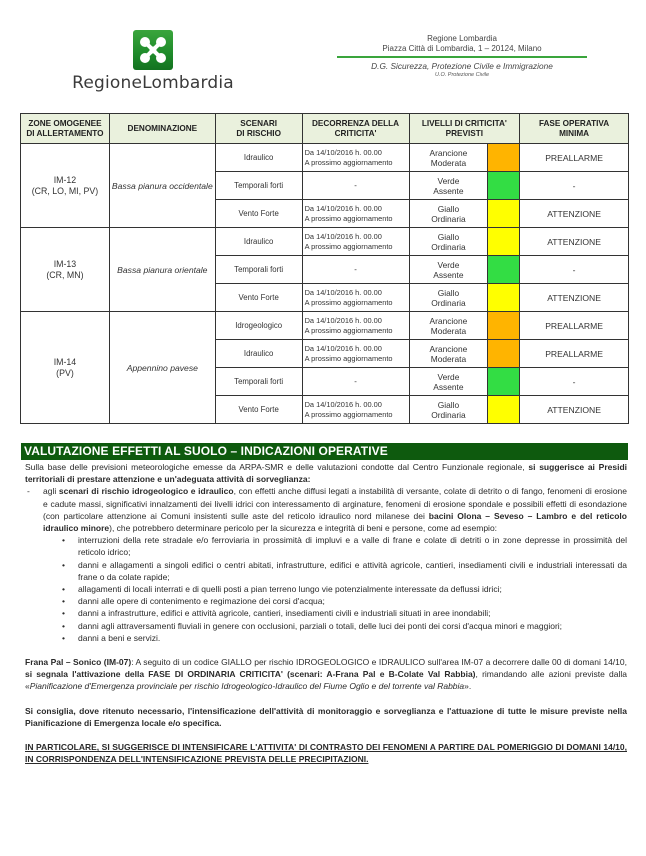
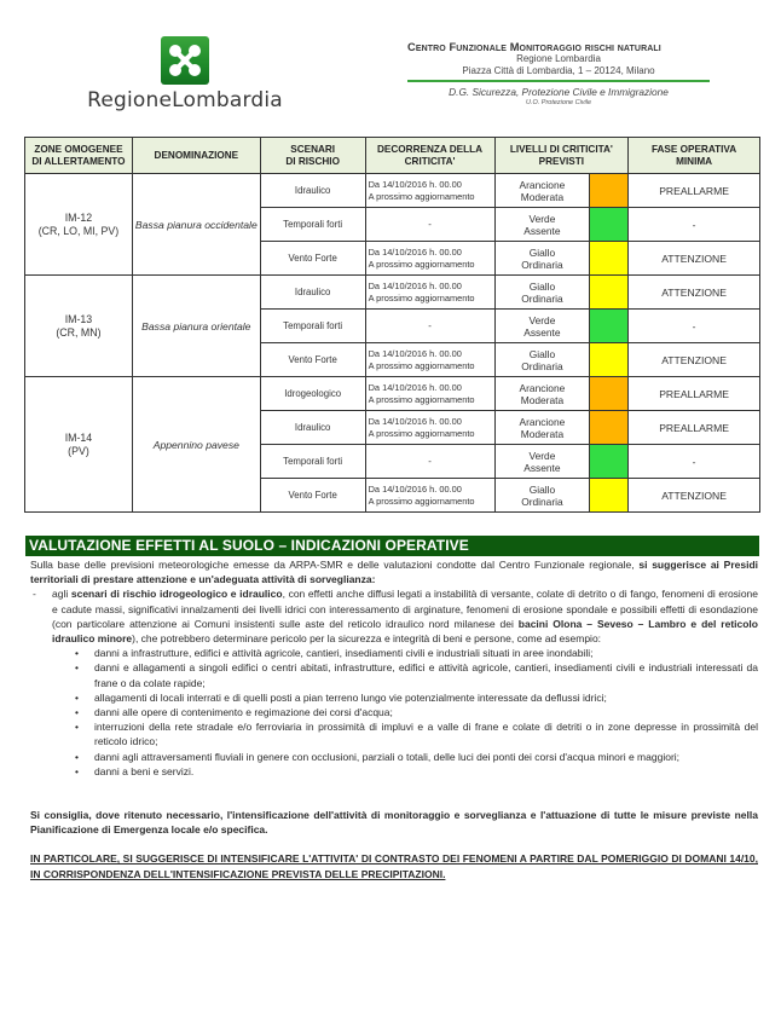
  RegioneLombardia
+ Centro Funzionale Monitoraggio rischi naturali
  Regione Lombardia
  Piazza Città di Lombardia, 1 – 20124, Milano
  D.G. Sicurezza, Protezione Civile e Immigrazione
  ZONE OMOGENEEDI ALLERTAMENTO	DENOMINAZIONE	SCENARIDI RISCHIO	DECORRENZA DELLACRITICITA'	LIVELLI DI CRITICITA'PREVISTI	FASE OPERATIVAMINIMA
  IM-12(CR, LO, MI, PV)	Bassa pianura occidentale	Idraulico	Da 14/10/2016 h. 00.00A prossimo aggiornamento	ArancioneModerata		PREALLARME
  Temporali forti	-	VerdeAssente		-
  Vento Forte	Da 14/10/2016 h. 00.00A prossimo aggiornamento	GialloOrdinaria		ATTENZIONE
  IM-13(CR, MN)	Bassa pianura orientale	Idraulico	Da 14/10/2016 h. 00.00A prossimo aggiornamento	GialloOrdinaria		ATTENZIONE
  Temporali forti	-	VerdeAssente		-
  Vento Forte	Da 14/10/2016 h. 00.00A prossimo aggiornamento	GialloOrdinaria		ATTENZIONE
  IM-14(PV)	Appennino pavese	Idrogeologico	Da 14/10/2016 h. 00.00A prossimo aggiornamento	ArancioneModerata		PREALLARME
  Idraulico	Da 14/10/2016 h. 00.00A prossimo aggiornamento	ArancioneModerata		PREALLARME
  Temporali forti	-	VerdeAssente		-
  Vento Forte	Da 14/10/2016 h. 00.00A prossimo aggiornamento	GialloOrdinaria		ATTENZIONE
  VALUTAZIONE EFFETTI AL SUOLO – INDICAZIONI OPERATIVE
  Sulla base delle previsioni meteorologiche emesse da ARPA-SMR e delle valutazioni condotte dal Centro Funzionale regionale, si suggerisce ai Presidi territoriali di prestare attenzione e un'adeguata attività di sorveglianza:
  -
  agli scenari di rischio idrogeologico e idraulico, con effetti anche diffusi legati a instabilità di versante, colate di detrito o di fango, fenomeni di erosione e cadute massi, significativi innalzamenti dei livelli idrici con interessamento di arginature, fenomeni di erosione spondale e possibili effetti di esondazione (con particolare attenzione ai Comuni insistenti sulle aste del reticolo idraulico nord milanese dei bacini Olona – Seveso – Lambro e del reticolo idraulico minore), che potrebbero determinare pericolo per la sicurezza e integrità di beni e persone, come ad esempio:
  •
- interruzioni della rete stradale e/o ferroviaria in prossimità di impluvi e a valle di frane e colate di detriti o in zone depresse in prossimità del reticolo idrico;
+ danni a infrastrutture, edifici e attività agricole, cantieri, insediamenti civili e industriali situati in aree inondabili;
  •
  danni e allagamenti a singoli edifici o centri abitati, infrastrutture, edifici e attività agricole, cantieri, insediamenti civili e industriali interessati da frane o da colate rapide;
  •
  allagamenti di locali interrati e di quelli posti a pian terreno lungo vie potenzialmente interessate da deflussi idrici;
  •
  danni alle opere di contenimento e regimazione dei corsi d'acqua;
  •
- danni a infrastrutture, edifici e attività agricole, cantieri, insediamenti civili e industriali situati in aree inondabili;
+ interruzioni della rete stradale e/o ferroviaria in prossimità di impluvi e a valle di frane e colate di detriti o in zone depresse in prossimità del reticolo idrico;
  •
  danni agli attraversamenti fluviali in genere con occlusioni, parziali o totali, delle luci dei ponti dei corsi d'acqua minori e maggiori;
  •
  danni a beni e servizi.
- Frana Pal – Sonico (IM-07): A seguito di un codice GIALLO per rischio IDROGEOLOGICO e IDRAULICO sull'area IM-07 a decorrere dalle 00 di domani 14/10, si segnala l'attivazione della FASE DI ORDINARIA CRITICITA' (scenari: A-Frana Pal e B-Colate Val Rabbia), rimandando alle azioni previste dalla «Pianificazione d'Emergenza provinciale per rischio Idrogeologico-Idraulico del Fiume Oglio e del torrente val Rabbia».
  Si consiglia, dove ritenuto necessario, l'intensificazione dell'attività di monitoraggio e sorveglianza e l'attuazione di tutte le misure previste nella Pianificazione di Emergenza locale e/o specifica.
  IN PARTICOLARE, SI SUGGERISCE DI INTENSIFICARE L'ATTIVITA' DI CONTRASTO DEI FENOMENI A PARTIRE DAL POMERIGGIO DI DOMANI 14/10, IN CORRISPONDENZA DELL'INTENSIFICAZIONE PREVISTA DELLE PRECIPITAZIONI.
